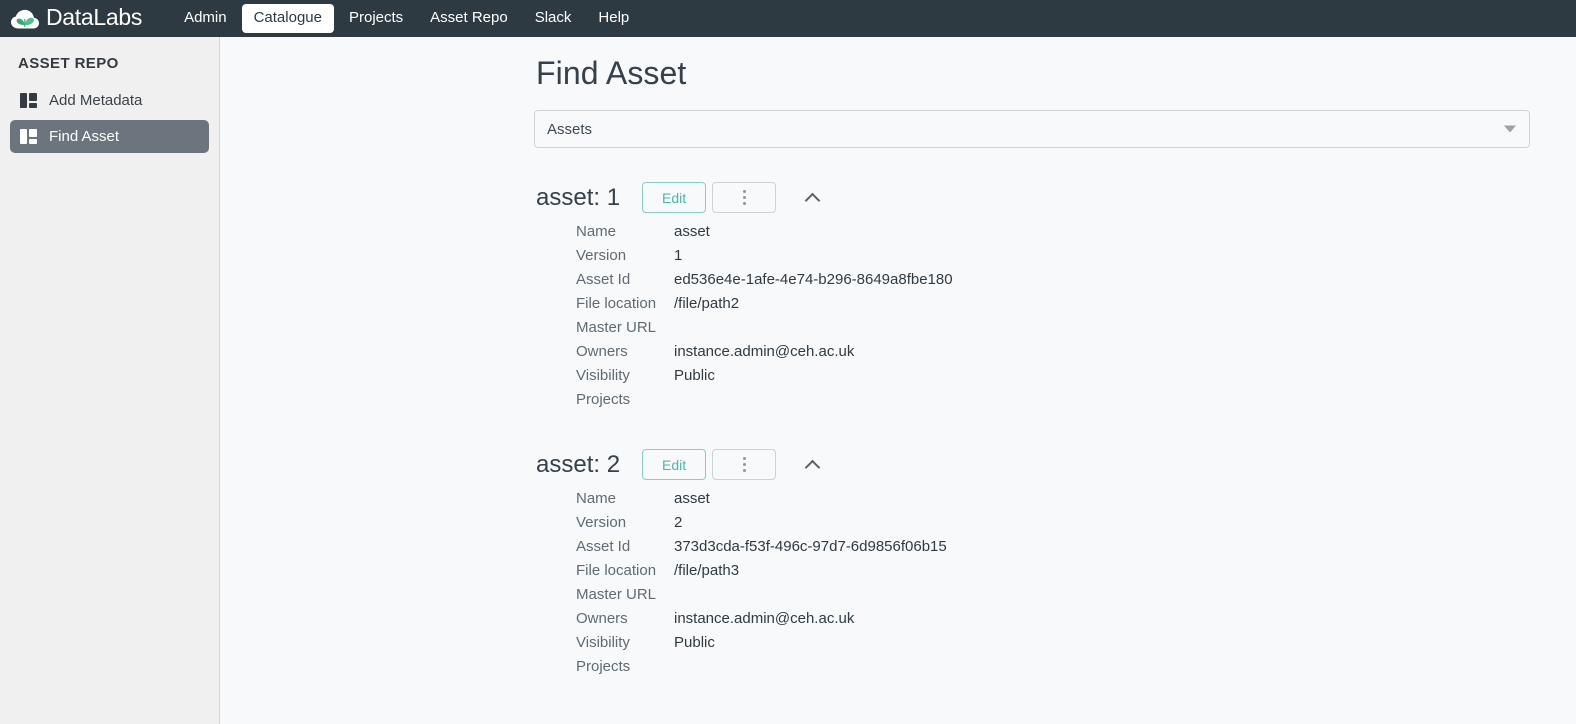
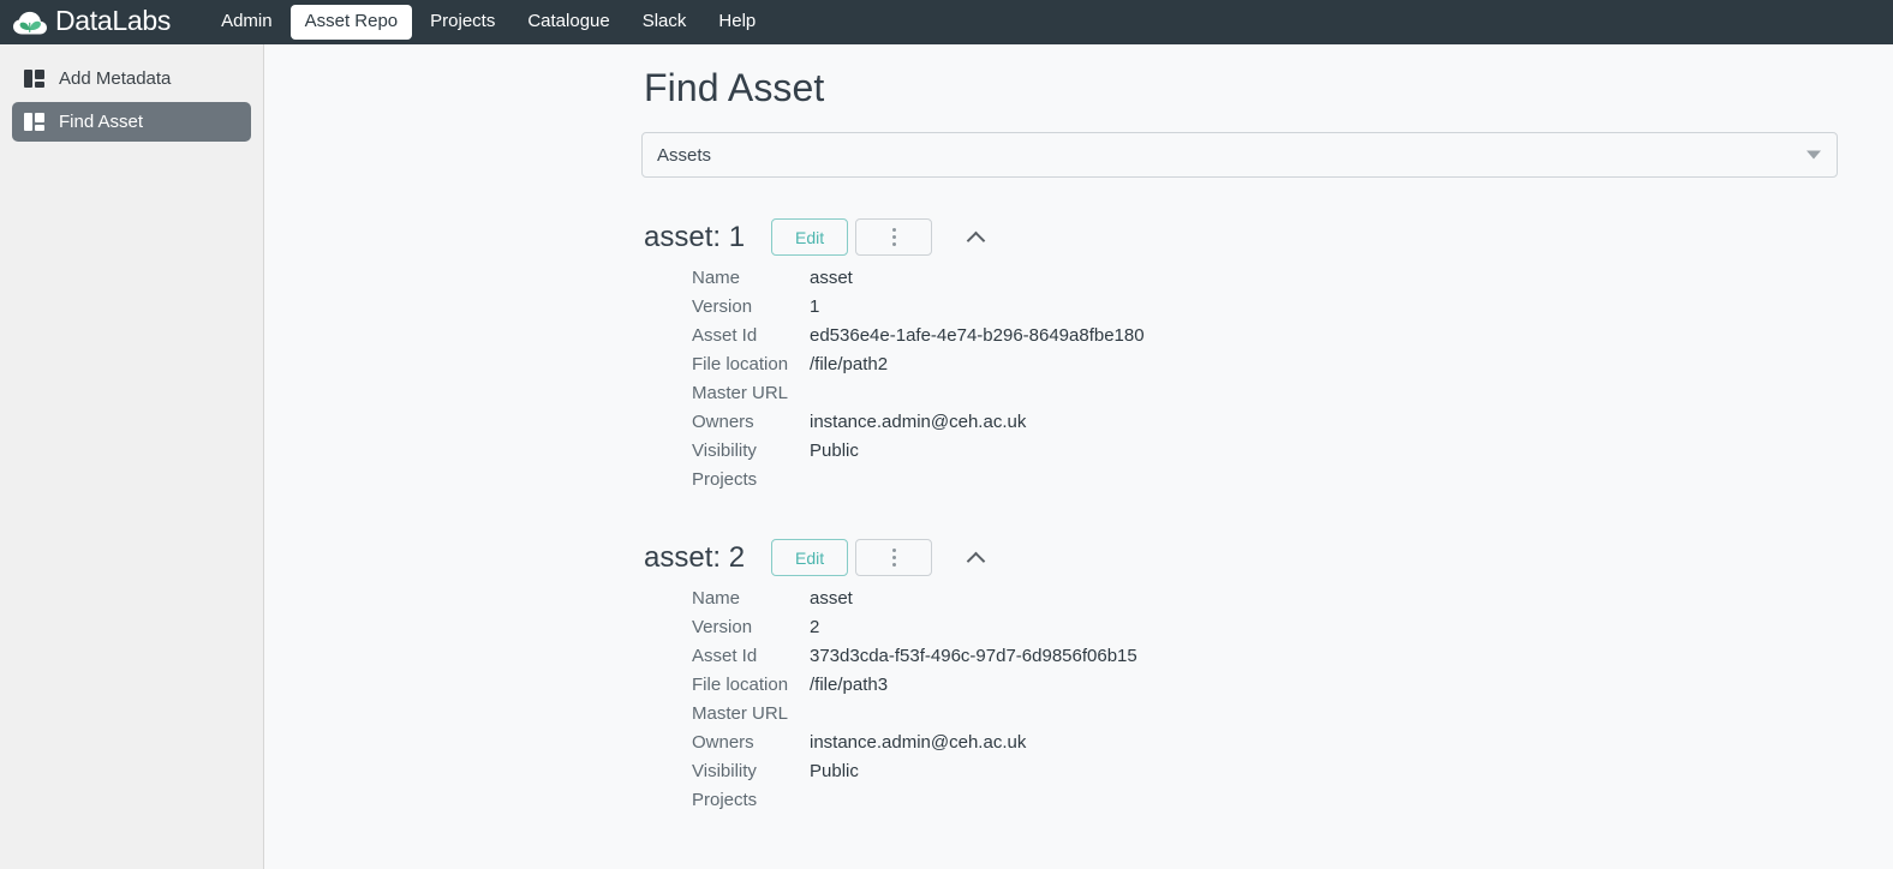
  DataLabs
  Admin
- Catalogue
+ Asset Repo
  Projects
- Asset Repo
+ Catalogue
  Slack
  Help
- ASSET REPO
  Add Metadata
  Find Asset
  Find Asset
  Assets
  asset: 1
  Edit
  Name
  asset
  Version
  1
  Asset Id
  ed536e4e-1afe-4e74-b296-8649a8fbe180
  File location
  /file/path2
  Master URL
  Owners
  instance.admin@ceh.ac.uk
  Visibility
  Public
  Projects
  asset: 2
  Edit
  Name
  asset
  Version
  2
  Asset Id
  373d3cda-f53f-496c-97d7-6d9856f06b15
  File location
  /file/path3
  Master URL
  Owners
  instance.admin@ceh.ac.uk
  Visibility
  Public
  Projects
